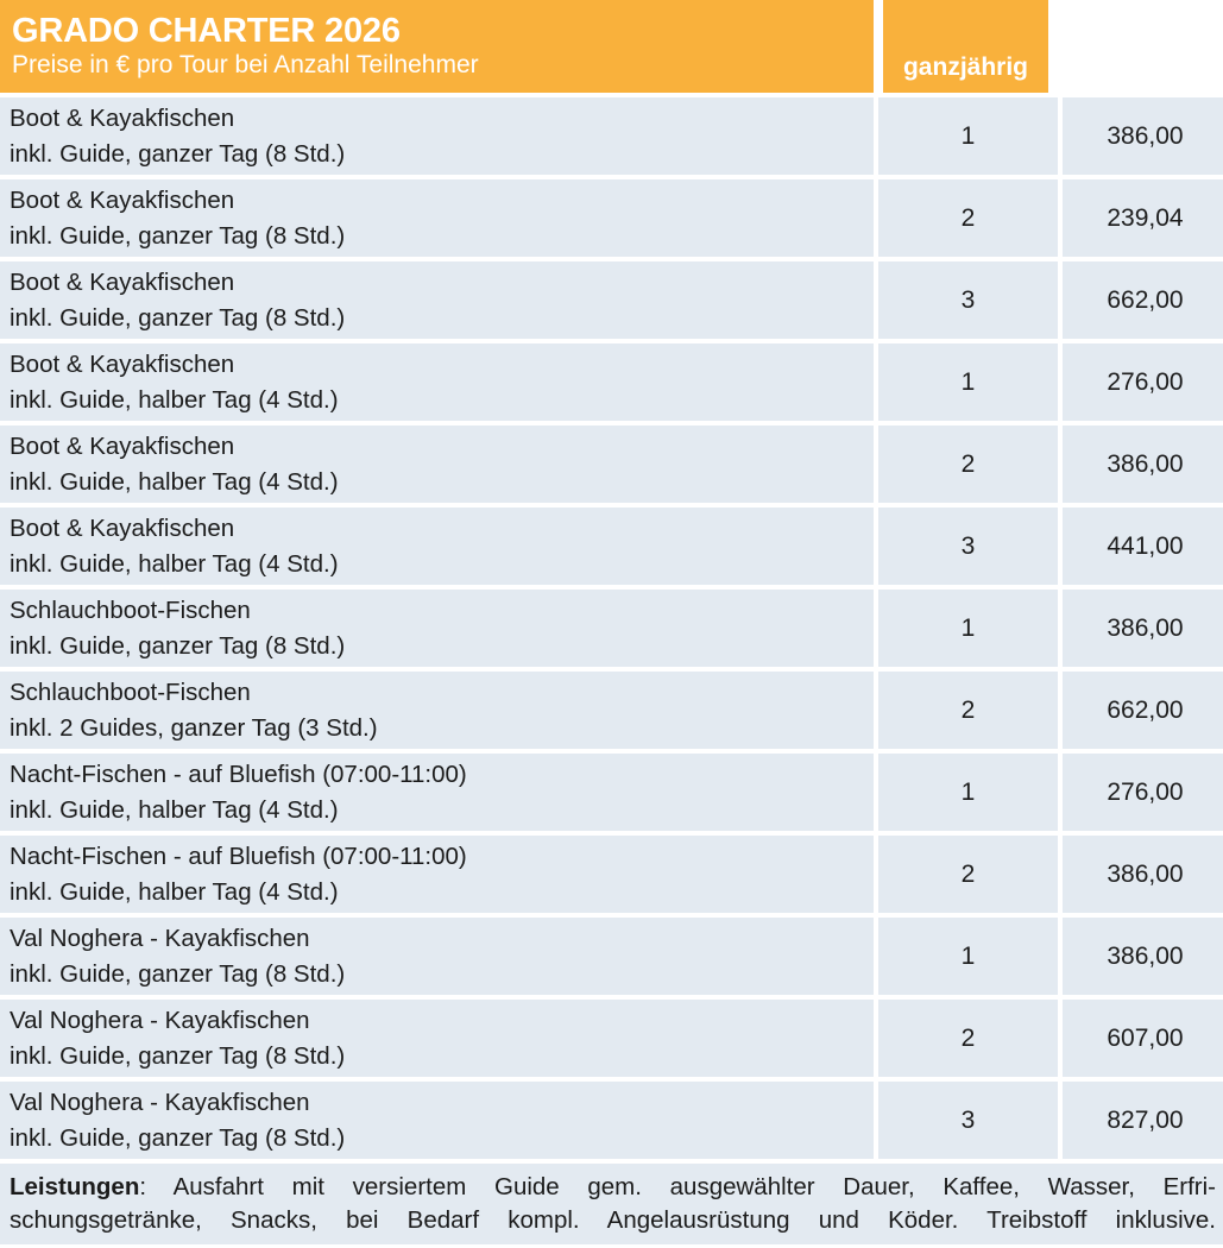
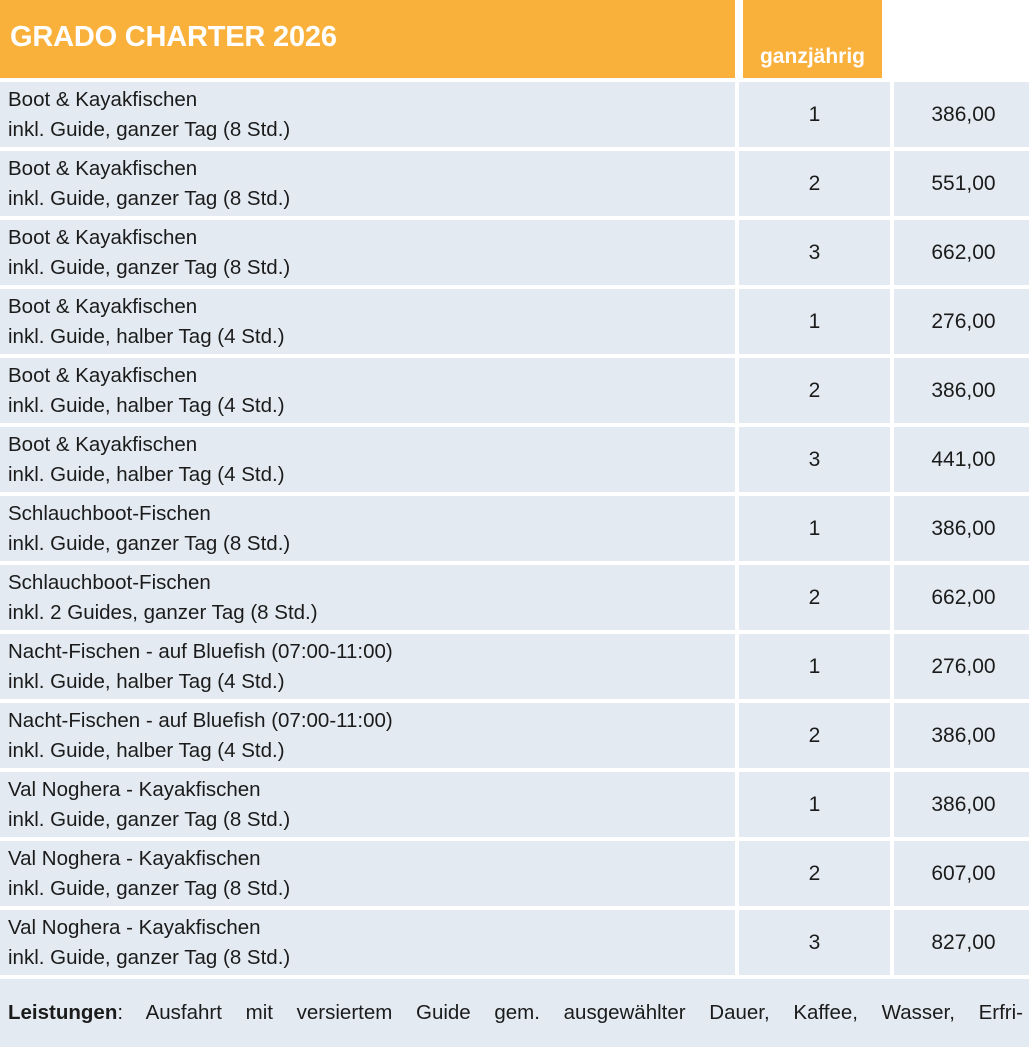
  GRADO CHARTER 2026
- Preise in € pro Tour bei Anzahl Teilnehmer
  ganzjährig
  Boot & Kayakfischen
  inkl. Guide, ganzer Tag (8 Std.)
  1
  386,00
  Boot & Kayakfischen
  inkl. Guide, ganzer Tag (8 Std.)
  2
- 239,04
+ 551,00
  Boot & Kayakfischen
  inkl. Guide, ganzer Tag (8 Std.)
  3
  662,00
  Boot & Kayakfischen
  inkl. Guide, halber Tag (4 Std.)
  1
  276,00
  Boot & Kayakfischen
  inkl. Guide, halber Tag (4 Std.)
  2
  386,00
  Boot & Kayakfischen
  inkl. Guide, halber Tag (4 Std.)
  3
  441,00
  Schlauchboot-Fischen
  inkl. Guide, ganzer Tag (8 Std.)
  1
  386,00
  Schlauchboot-Fischen
- inkl. 2 Guides, ganzer Tag (3 Std.)
+ inkl. 2 Guides, ganzer Tag (8 Std.)
  2
  662,00
  Nacht-Fischen - auf Bluefish (07:00-11:00)
  inkl. Guide, halber Tag (4 Std.)
  1
  276,00
  Nacht-Fischen - auf Bluefish (07:00-11:00)
  inkl. Guide, halber Tag (4 Std.)
  2
  386,00
  Val Noghera - Kayakfischen
  inkl. Guide, ganzer Tag (8 Std.)
  1
  386,00
  Val Noghera - Kayakfischen
  inkl. Guide, ganzer Tag (8 Std.)
  2
  607,00
  Val Noghera - Kayakfischen
  inkl. Guide, ganzer Tag (8 Std.)
  3
  827,00
  Leistungen: Ausfahrt mit versiertem Guide gem. ausgewählter Dauer, Kaffee, Wasser, Erfri-
- schungsgetränke, Snacks, bei Bedarf kompl. Angelausrüstung und Köder. Treibstoff inklusive.
